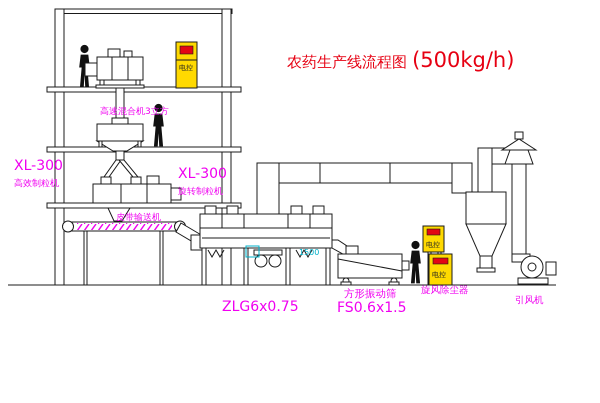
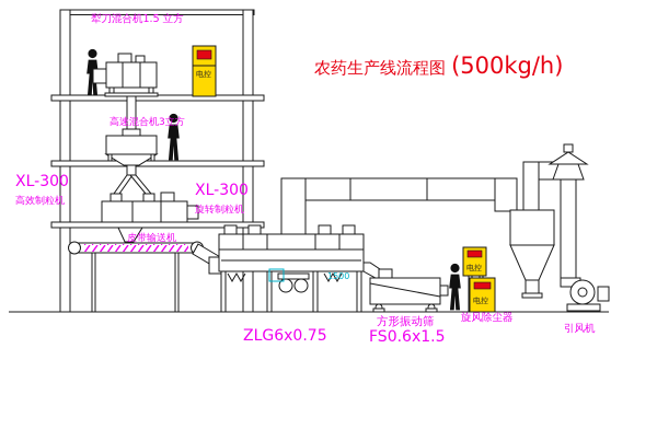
  1500
  电控
  电控
  电控
  农药生产线流程图 (500kg/h)
+ 犁刀混合机1.5 立方
  高速混合机3立方
  XL-300
  高效制粒机
  XL-300
  旋转制粒机
  皮带输送机
  ZLG6x0.75
  方形振动筛
  FS0.6x1.5
  旋风除尘器
  引风机
